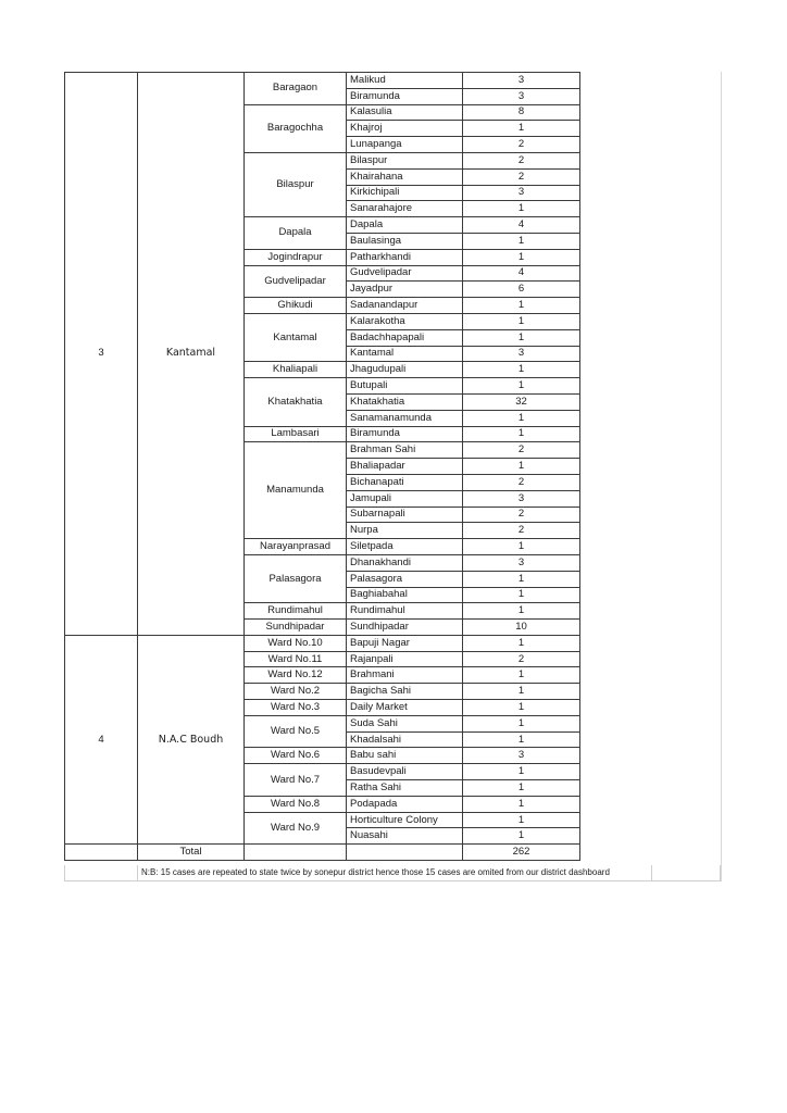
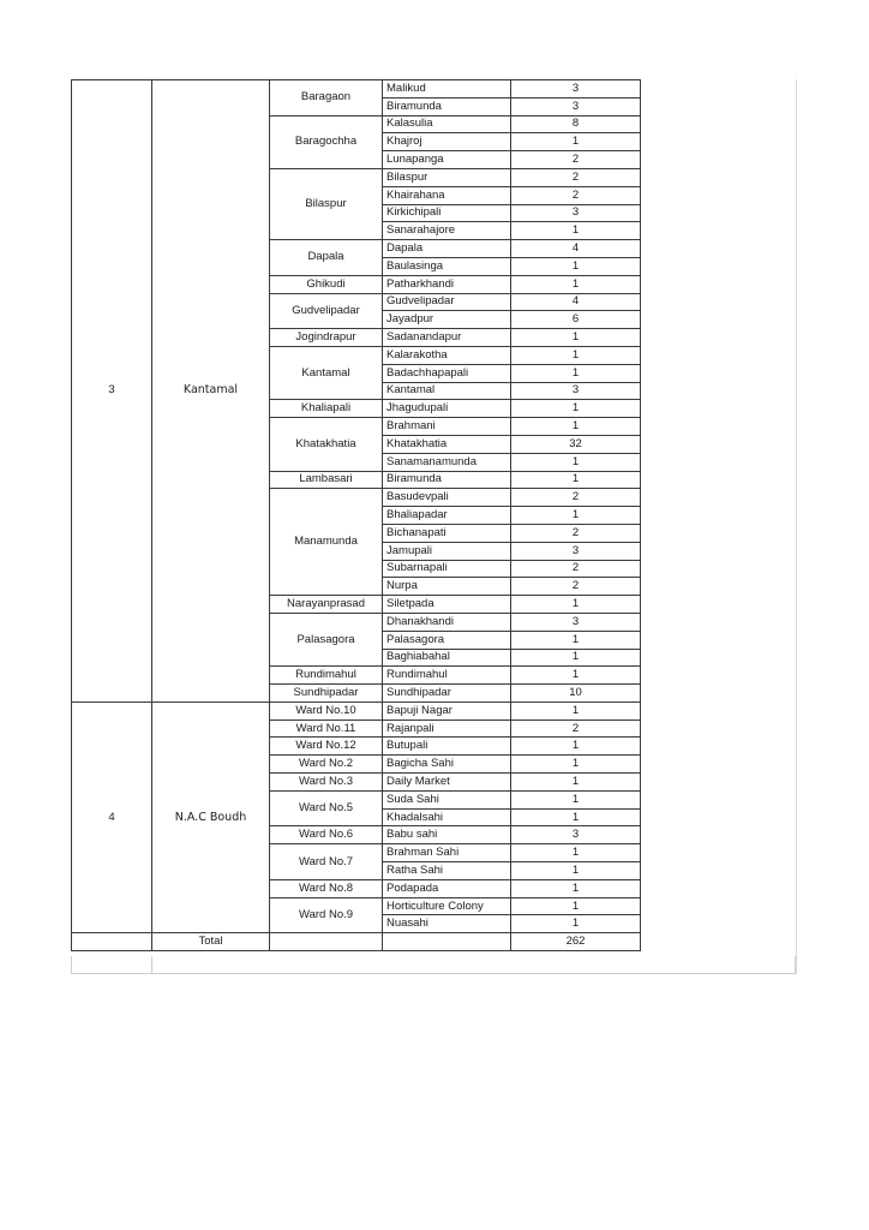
  3	Kantamal	Baragaon	Malikud	3
  Biramunda	3
  Baragochha	Kalasulia	8
  Khajroj	1
  Lunapanga	2
  Bilaspur	Bilaspur	2
  Khairahana	2
  Kirkichipali	3
  Sanarahajore	1
  Dapala	Dapala	4
  Baulasinga	1
- Jogindrapur	Patharkhandi	1
+ Ghikudi	Patharkhandi	1
  Gudvelipadar	Gudvelipadar	4
  Jayadpur	6
- Ghikudi	Sadanandapur	1
+ Jogindrapur	Sadanandapur	1
  Kantamal	Kalarakotha	1
  Badachhapapali	1
  Kantamal	3
  Khaliapali	Jhagudupali	1
- Khatakhatia	Butupali	1
+ Khatakhatia	Brahmani	1
  Khatakhatia	32
  Sanamanamunda	1
  Lambasari	Biramunda	1
- Manamunda	Brahman Sahi	2
+ Manamunda	Basudevpali	2
  Bhaliapadar	1
  Bichanapati	2
  Jamupali	3
  Subarnapali	2
  Nurpa	2
  Narayanprasad	Siletpada	1
  Palasagora	Dhanakhandi	3
  Palasagora	1
  Baghiabahal	1
  Rundimahul	Rundimahul	1
  Sundhipadar	Sundhipadar	10
  4	N.A.C Boudh	Ward No.10	Bapuji Nagar	1
  Ward No.11	Rajanpali	2
- Ward No.12	Brahmani	1
+ Ward No.12	Butupali	1
  Ward No.2	Bagicha Sahi	1
  Ward No.3	Daily Market	1
  Ward No.5	Suda Sahi	1
  Khadalsahi	1
  Ward No.6	Babu sahi	3
- Ward No.7	Basudevpali	1
+ Ward No.7	Brahman Sahi	1
  Ratha Sahi	1
  Ward No.8	Podapada	1
  Ward No.9	Horticulture Colony	1
  Nuasahi	1
  	Total			262
- N:B: 15 cases are repeated to state twice by sonepur district hence those 15 cases are omited from our district dashboard
